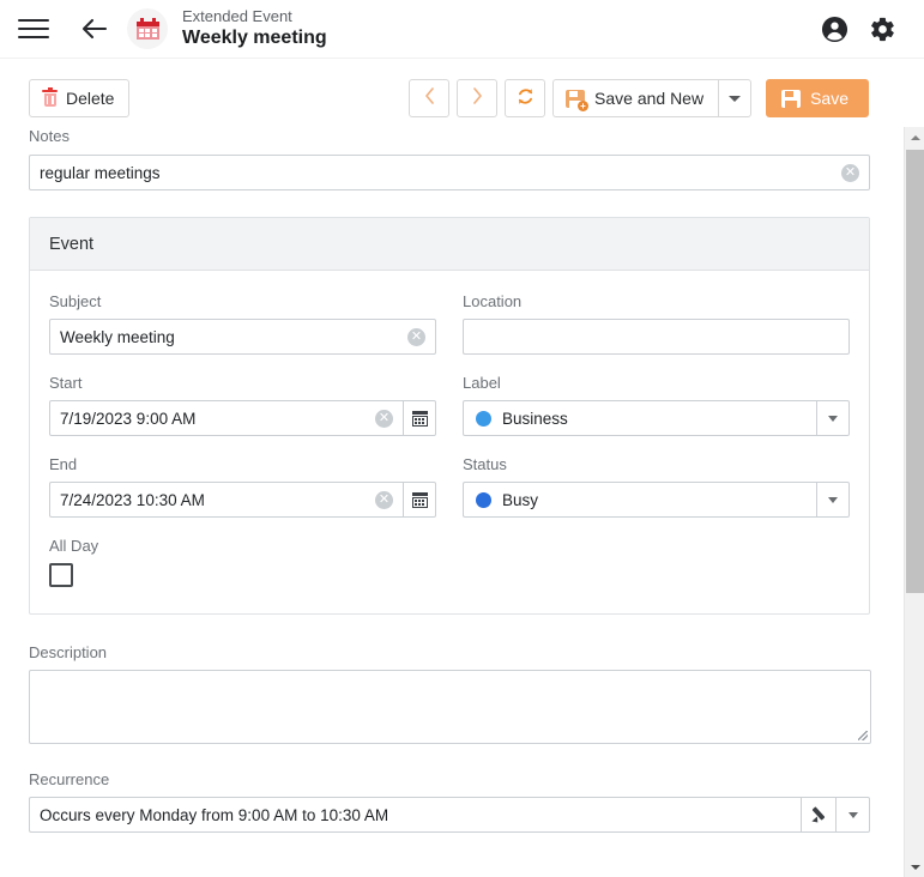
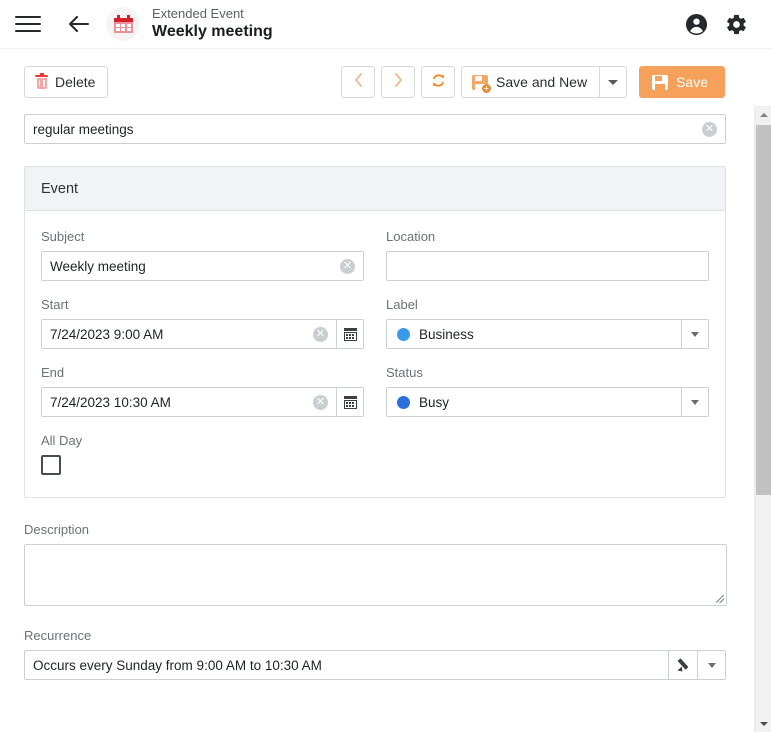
  Extended Event
  Weekly meeting
  Delete
  +
  Save and New
  Save
- Notes
  regular meetings
  ✕
  Event
  Subject
  Weekly meeting
  ✕
  Location
  Start
- 7/19/2023 9:00 AM
+ 7/24/2023 9:00 AM
  ✕
  Label
  Business
  End
  7/24/2023 10:30 AM
  ✕
  Status
  Busy
  All Day
  Description
  Recurrence
- Occurs every Monday from 9:00 AM to 10:30 AM
+ Occurs every Sunday from 9:00 AM to 10:30 AM
